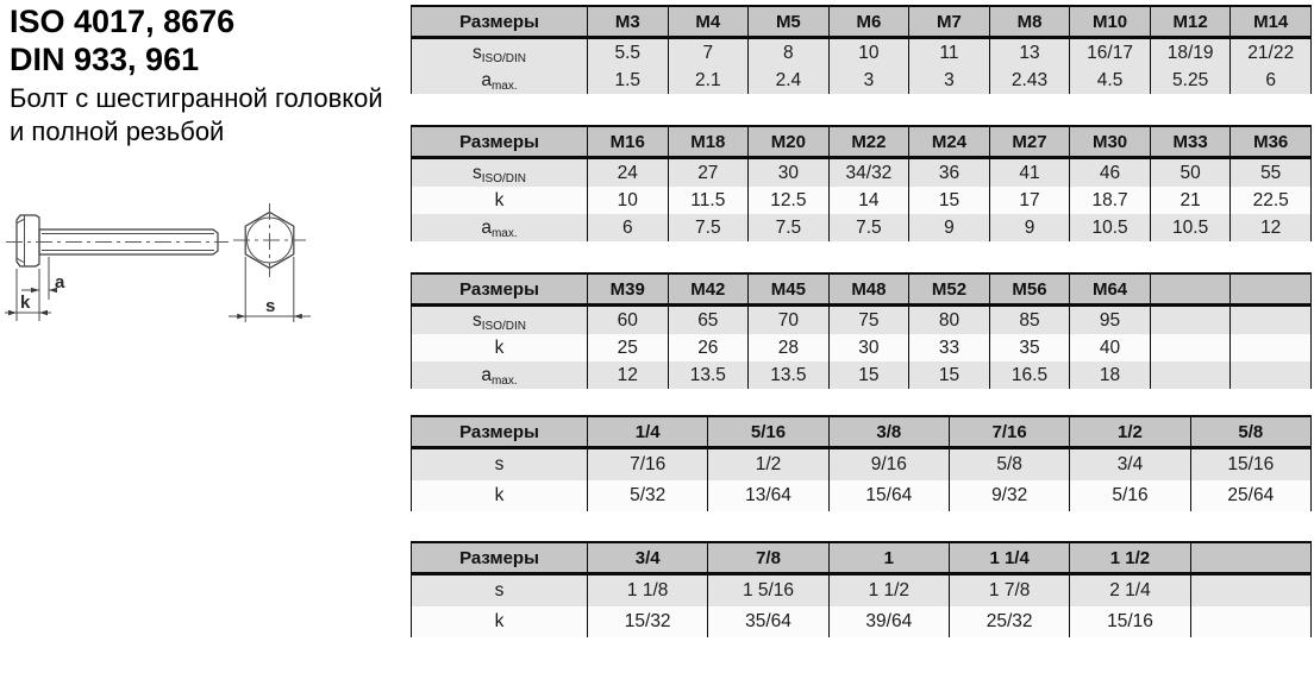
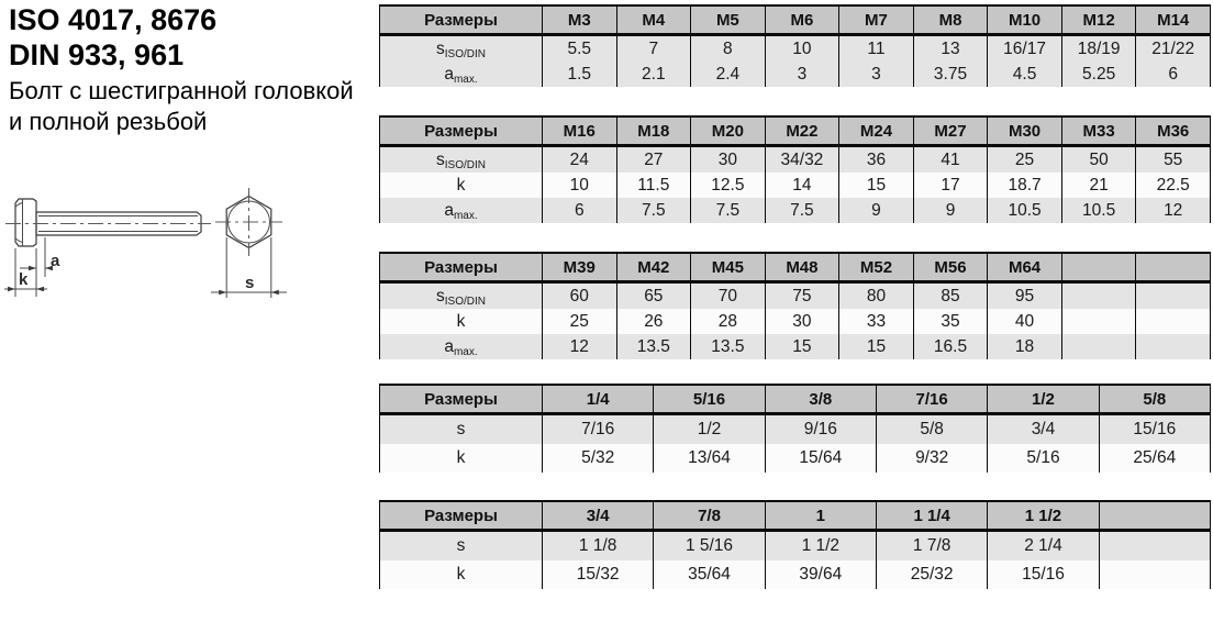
  ISO 4017, 8676
  DIN 933, 961
  Болт с шестигранной головкой
  и полной резьбой
  a
  k
  s
  Размеры	M3	M4	M5	M6	M7	M8	M10	M12	M14
  sISO/DIN	5.5	7	8	10	11	13	16/17	18/19	21/22
- amax.	1.5	2.1	2.4	3	3	2.43	4.5	5.25	6
+ amax.	1.5	2.1	2.4	3	3	3.75	4.5	5.25	6
  Размеры	M16	M18	M20	M22	M24	M27	M30	M33	M36
- sISO/DIN	24	27	30	34/32	36	41	46	50	55
+ sISO/DIN	24	27	30	34/32	36	41	25	50	55
  k	10	11.5	12.5	14	15	17	18.7	21	22.5
  amax.	6	7.5	7.5	7.5	9	9	10.5	10.5	12
  Размеры	M39	M42	M45	M48	M52	M56	M64
  sISO/DIN	60	65	70	75	80	85	95
  k	25	26	28	30	33	35	40
  amax.	12	13.5	13.5	15	15	16.5	18
  Размеры	1/4	5/16	3/8	7/16	1/2	5/8
  s	7/16	1/2	9/16	5/8	3/4	15/16
  k	5/32	13/64	15/64	9/32	5/16	25/64
  Размеры	3/4	7/8	1	1 1/4	1 1/2
  s	1 1/8	1 5/16	1 1/2	1 7/8	2 1/4
  k	15/32	35/64	39/64	25/32	15/16
